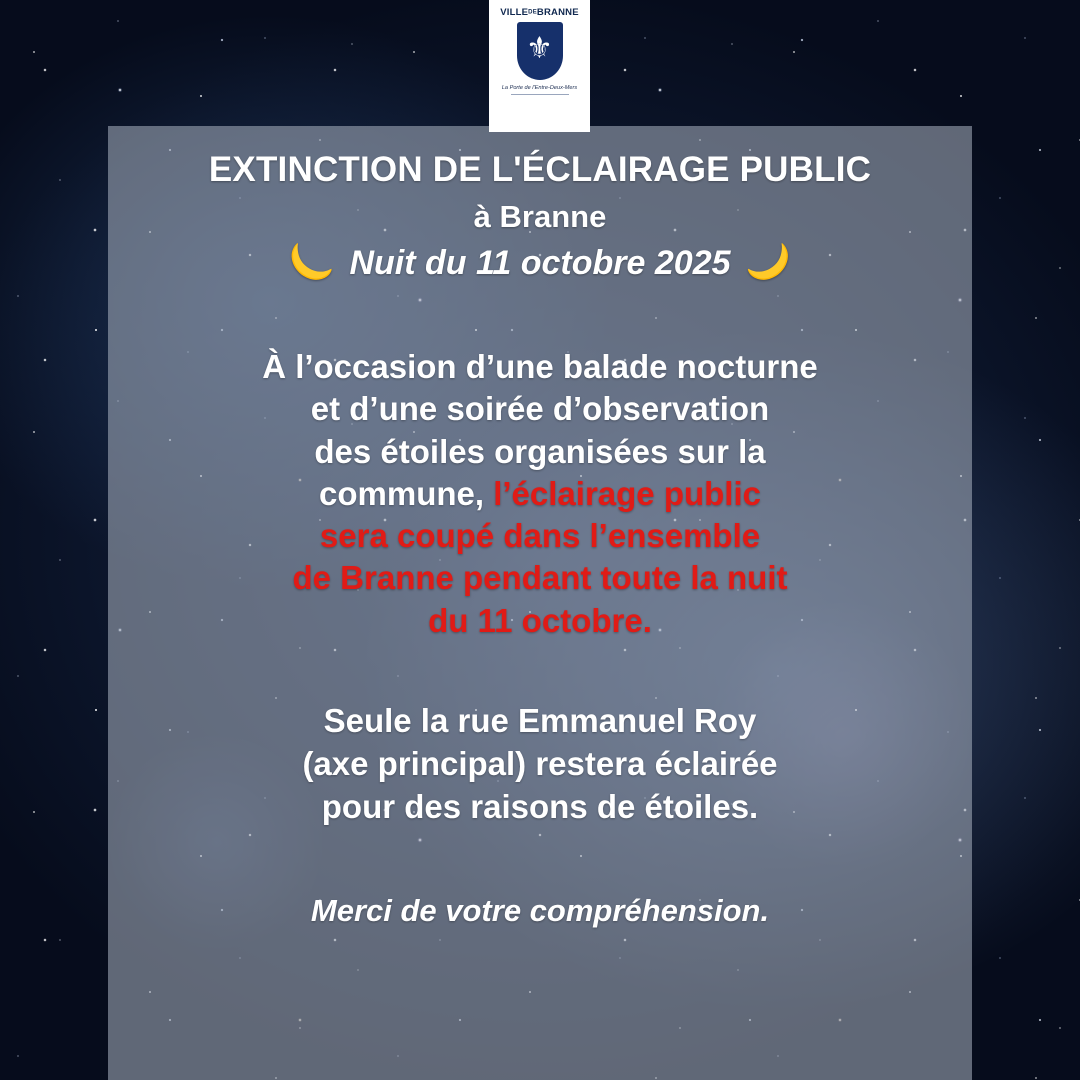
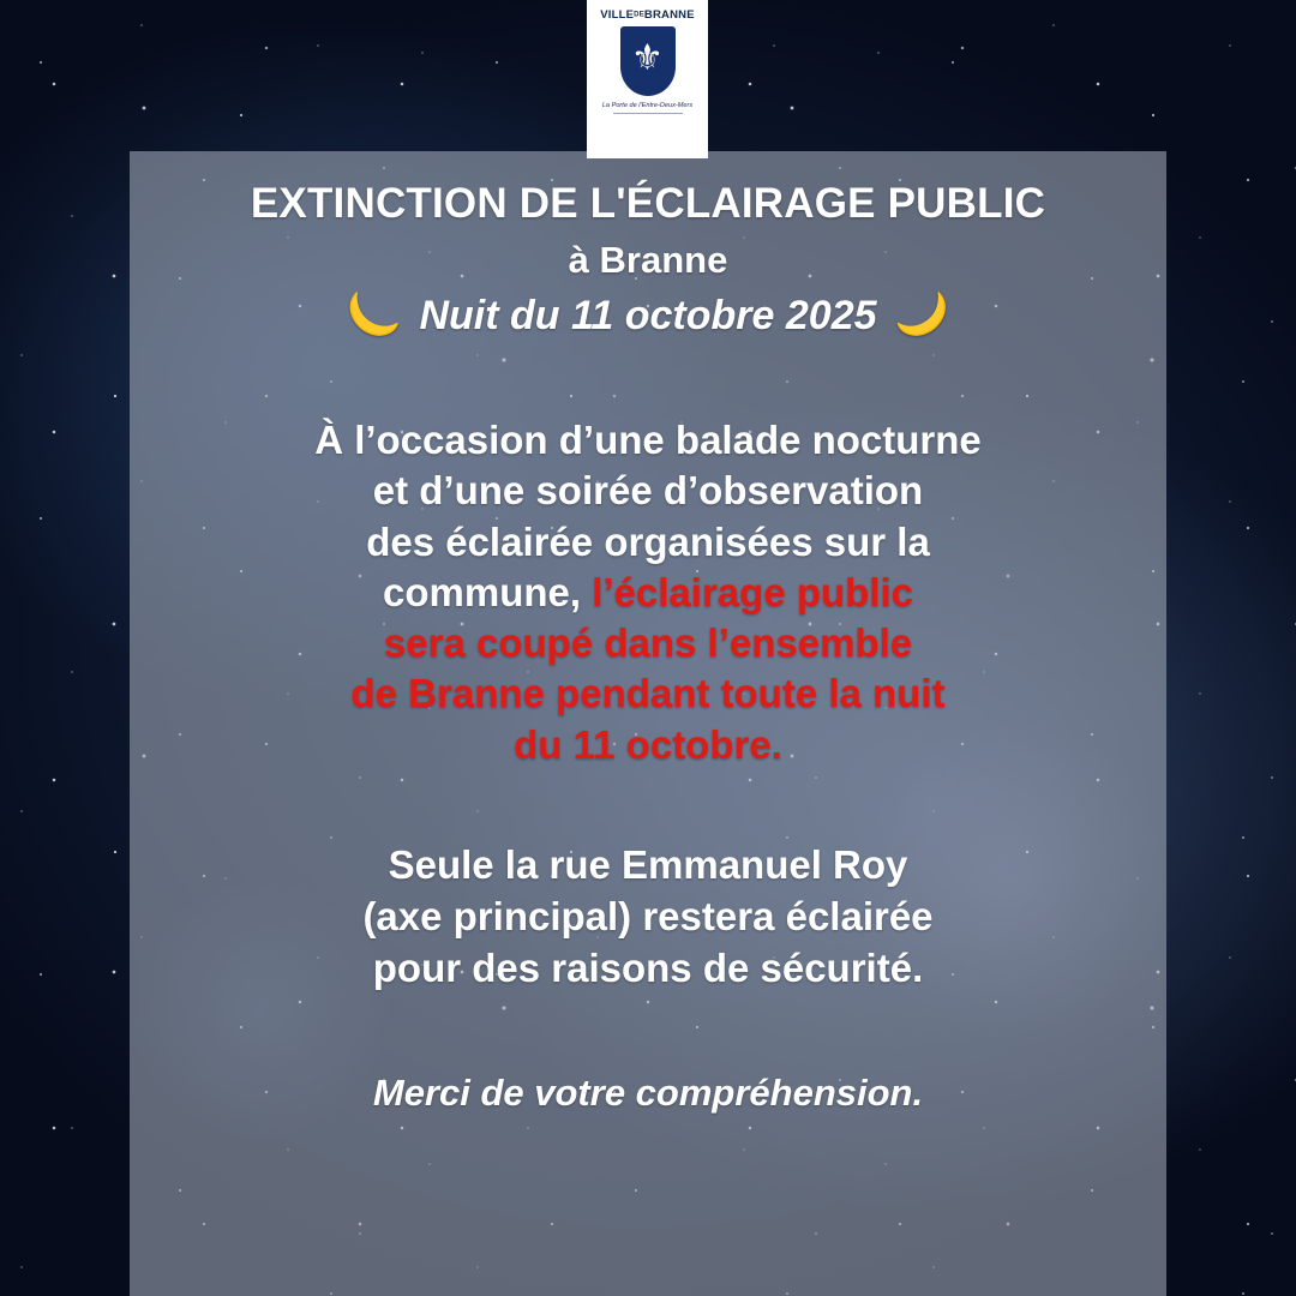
  VILLE BRANNE
  ⚜
  EXTINCTION DE L'ÉCLAIRAGE PUBLIC
  à Branne
  Nuit du 11 octobre 2025
  🌙
  À l’occasion d’une balade nocturne
  et d’une soirée d’observation
- des étoiles organisées sur la
+ des éclairée organisées sur la
  commune, l’éclairage public
  sera coupé dans l’ensemble
  de Branne pendant toute la nuit
  du 11 octobre.
  Seule la rue Emmanuel Roy
  (axe principal) restera éclairée
- pour des raisons de étoiles.
+ pour des raisons de sécurité.
  Merci de votre compréhension.
